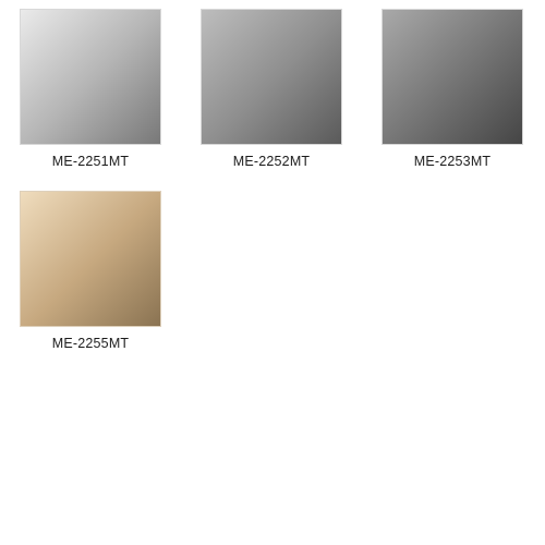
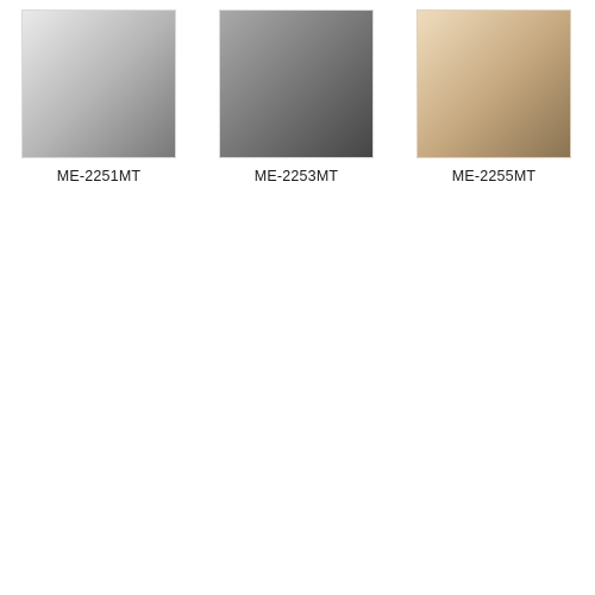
  ME-2251MT
- ME-2252MT
  ME-2253MT
  ME-2255MT
